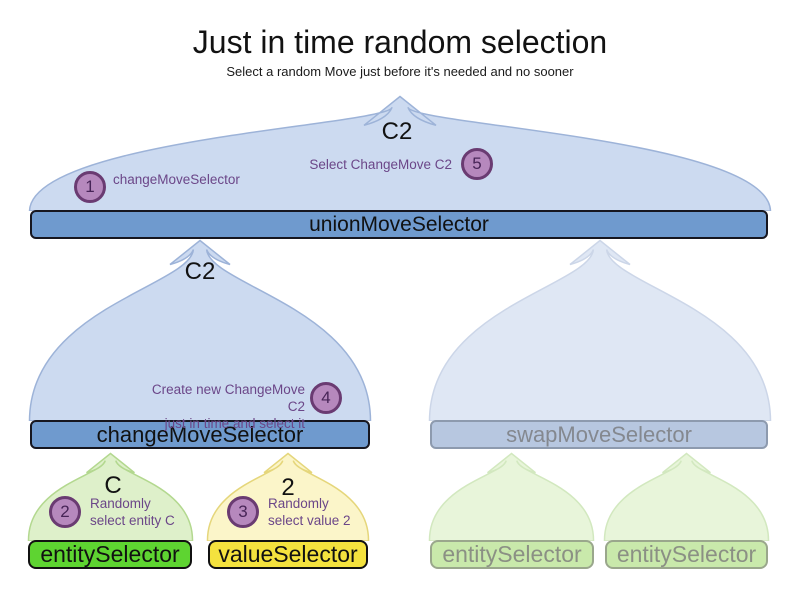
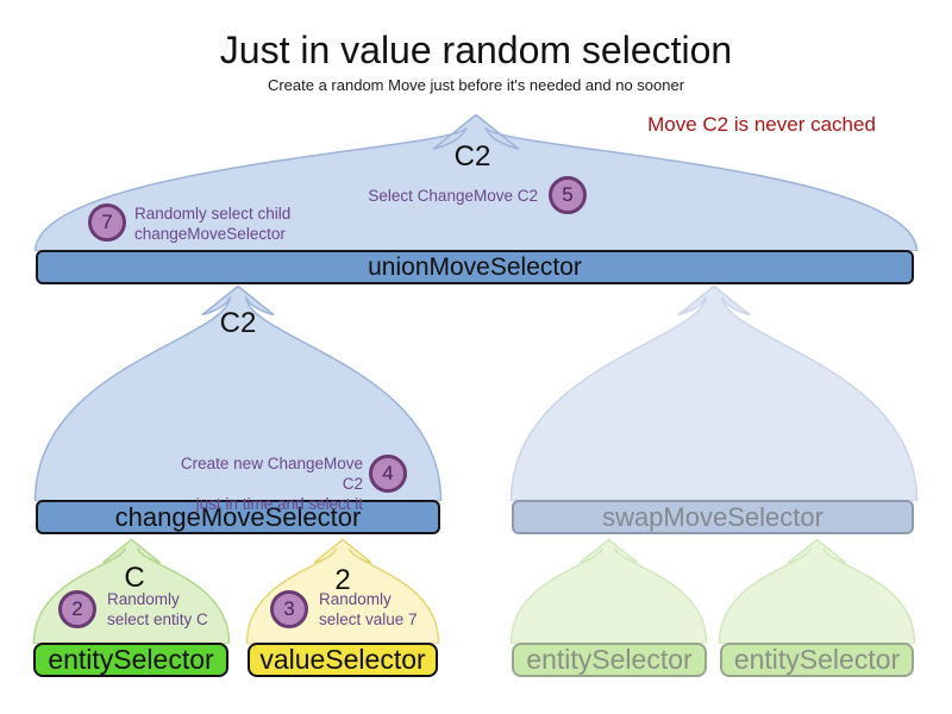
- Just in time random selection
+ Just in value random selection
- Select a random Move just before it's needed and no sooner
+ Create a random Move just before it's needed and no sooner
+ Move C2 is never cached
  unionMoveSelector
  changeMoveSelector
  swapMoveSelector
  entitySelector
  valueSelector
  entitySelector
  entitySelector
  C2
  C2
  C
  2
- 1
+ 7
  2
  3
  4
  5
+ Randomly select child
  changeMoveSelector
  Randomly
  select entity C
  Randomly
- select value 2
+ select value 7
  Create new ChangeMove C2
  just in time and select it
  Select ChangeMove C2
